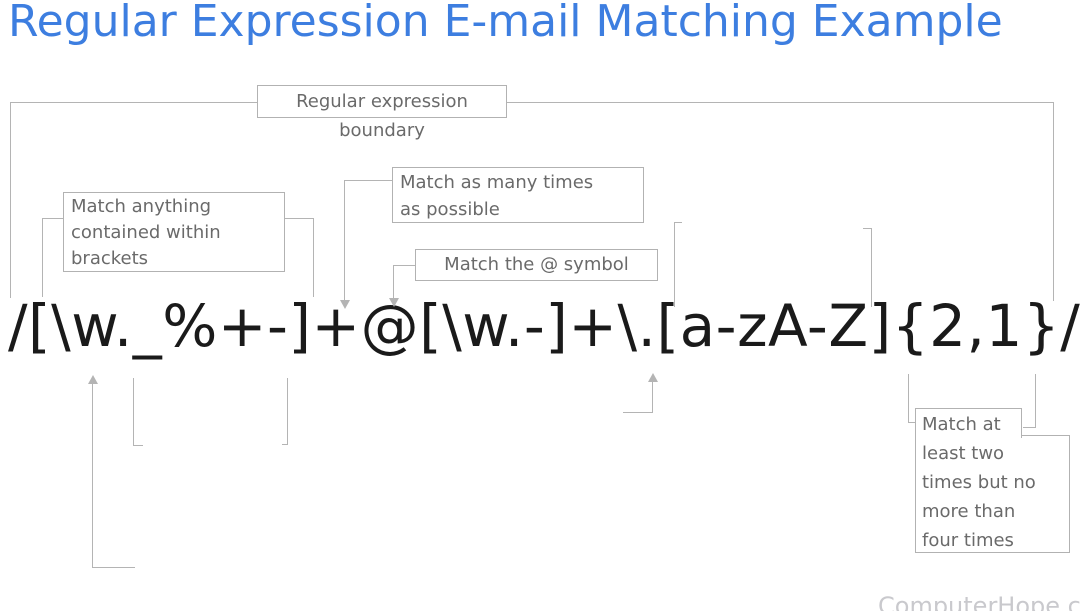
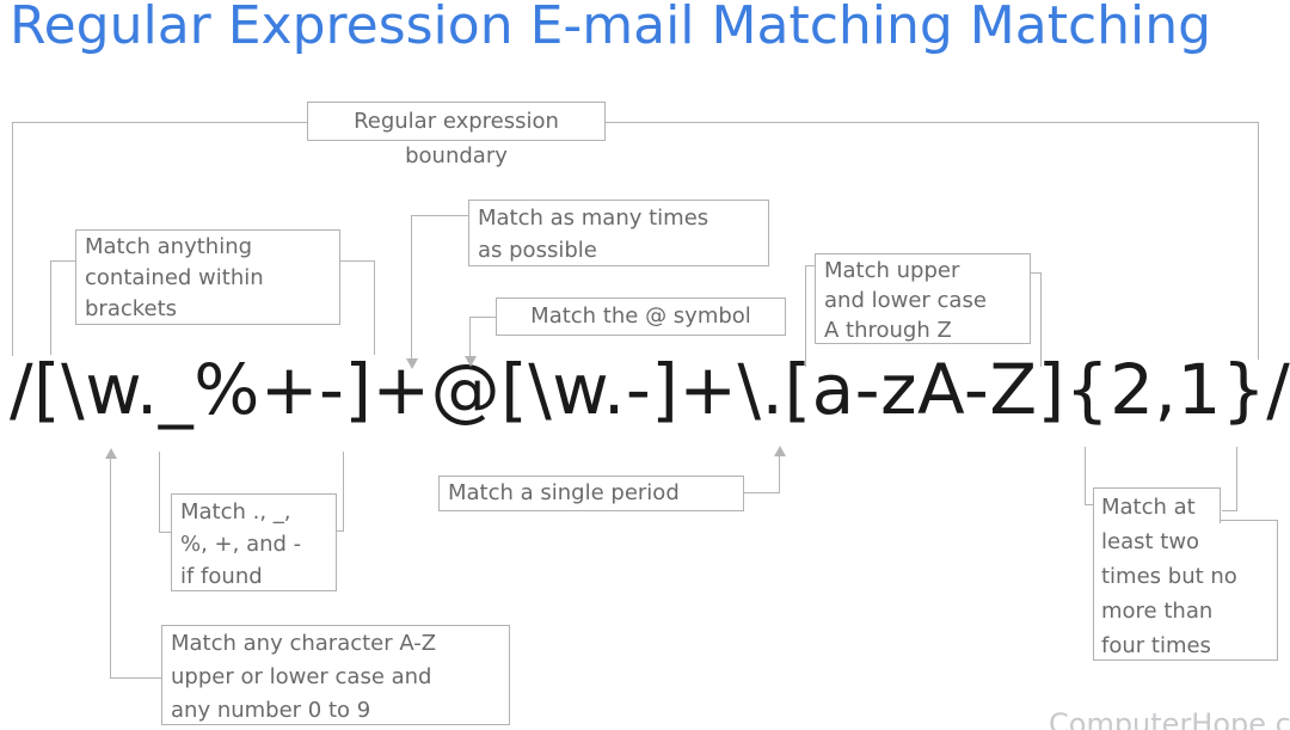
- Regular Expression E-mail Matching Example
+ Regular Expression E-mail Matching Matching
  /[\w._%+-]+@[\w.-]+\.[a-zA-Z]{2,1}/
  Regular expression boundary
  Match anything
  contained within
  brackets
  Match as many times
  as possible
  Match the @ symbol
+ Match upper
+ and lower case
+ A through Z
+ Match ., _,
+ %, +, and -
+ if found
+ Match a single period
+ Match any character A-Z
+ upper or lower case and
+ any number 0 to 9
  Match at
  least two
  times but no
  more than
  four times
  ComputerHope.c
